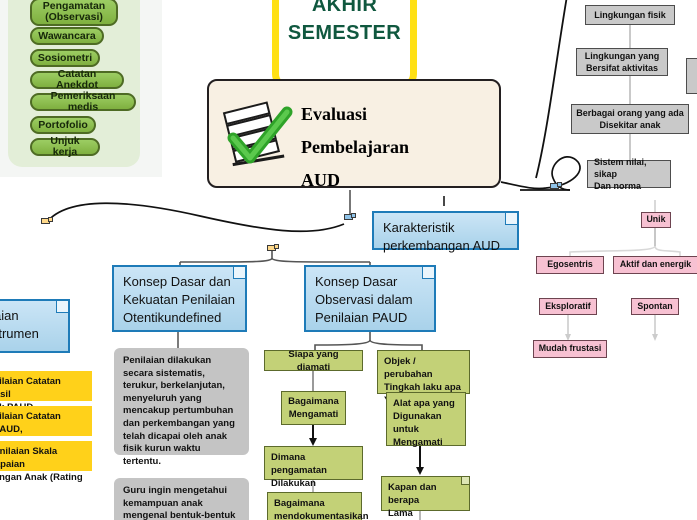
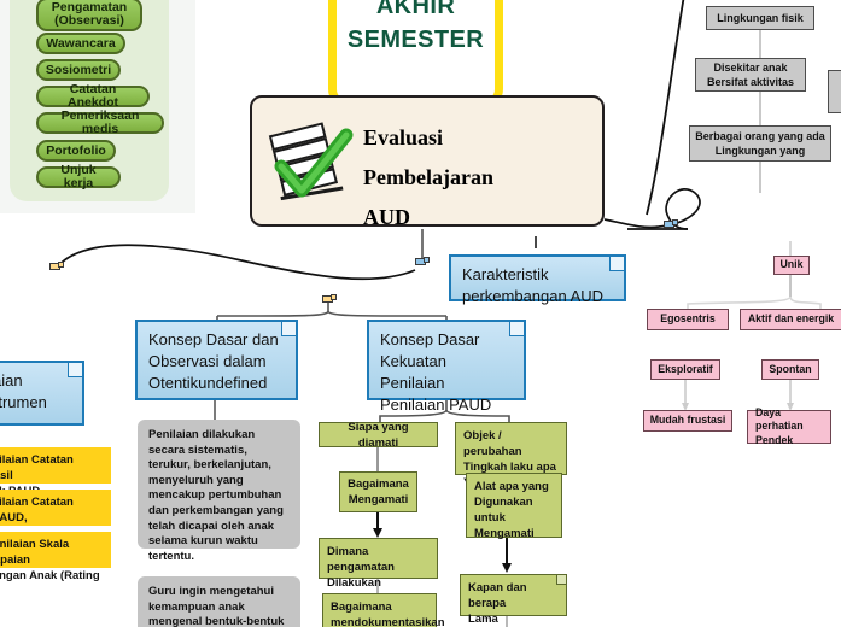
  Pengamatan (Observasi)
  Wawancara
  Sosiometri
  Catatan Anekdot
  Pemeriksaan medis
  Portofolio
  Unjuk kerja
  AKHIR
  SEMESTER
  Evaluasi
  Pembelajaran
  AUD
  Karakteristik
  perkembangan AUD
  Konsep Dasar dan
- Kekuatan Penilaian
+ Observasi dalam
  Otentikundefined
  Konsep Dasar
- Observasi dalam
+ Kekuatan Penilaian
  Penilaian PAUD
  ilaian Catatan sil
  ilaian Catatan
  nilaian Skala paian
  ngan Anak (Rating
- Penilaian dilakukan secara sistematis, terukur, berkelanjutan, menyeluruh yang mencakup pertumbuhan dan perkembangan yang telah dicapai oleh anak fisik kurun waktu tertentu.
+ Penilaian dilakukan secara sistematis, terukur, berkelanjutan, menyeluruh yang mencakup pertumbuhan dan perkembangan yang telah dicapai oleh anak selama kurun waktu tertentu.
  Lingkungan fisik
- Lingkungan yang
+ Disekitar anak
  Bersifat aktivitas
  Berbagai orang yang ada
- Disekitar anak
+ Lingkungan yang
- Sistem nilai, sikap
- Dan norma
  Unik
  Egosentris
  Aktif dan energik
  Eksploratif
  Spontan
  Mudah frustasi
+ Daya perhatian
+ Pendek
  Siapa yang diamati
  Objek / perubahan
  Tingkah laku apa
  Bagaimana
  Mengamati
  Alat apa yang
  Digunakan untuk
  Mengamati
  Dimana pengamatan
  Dilakukan
  Kapan dan berapa
  Bagaimana
  mendokumentasikan
